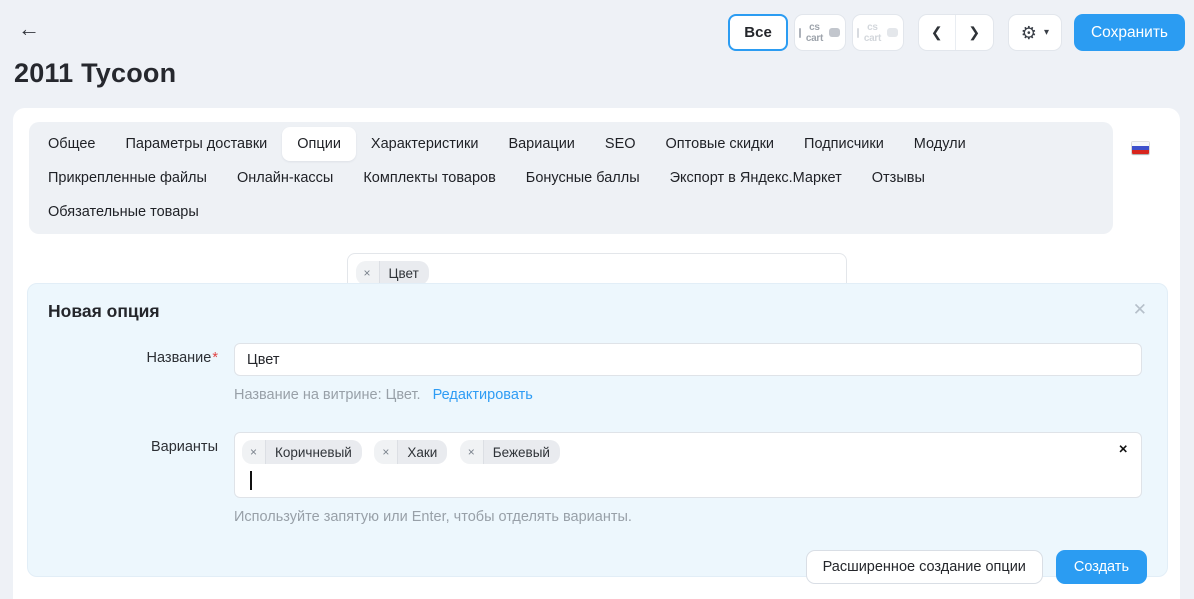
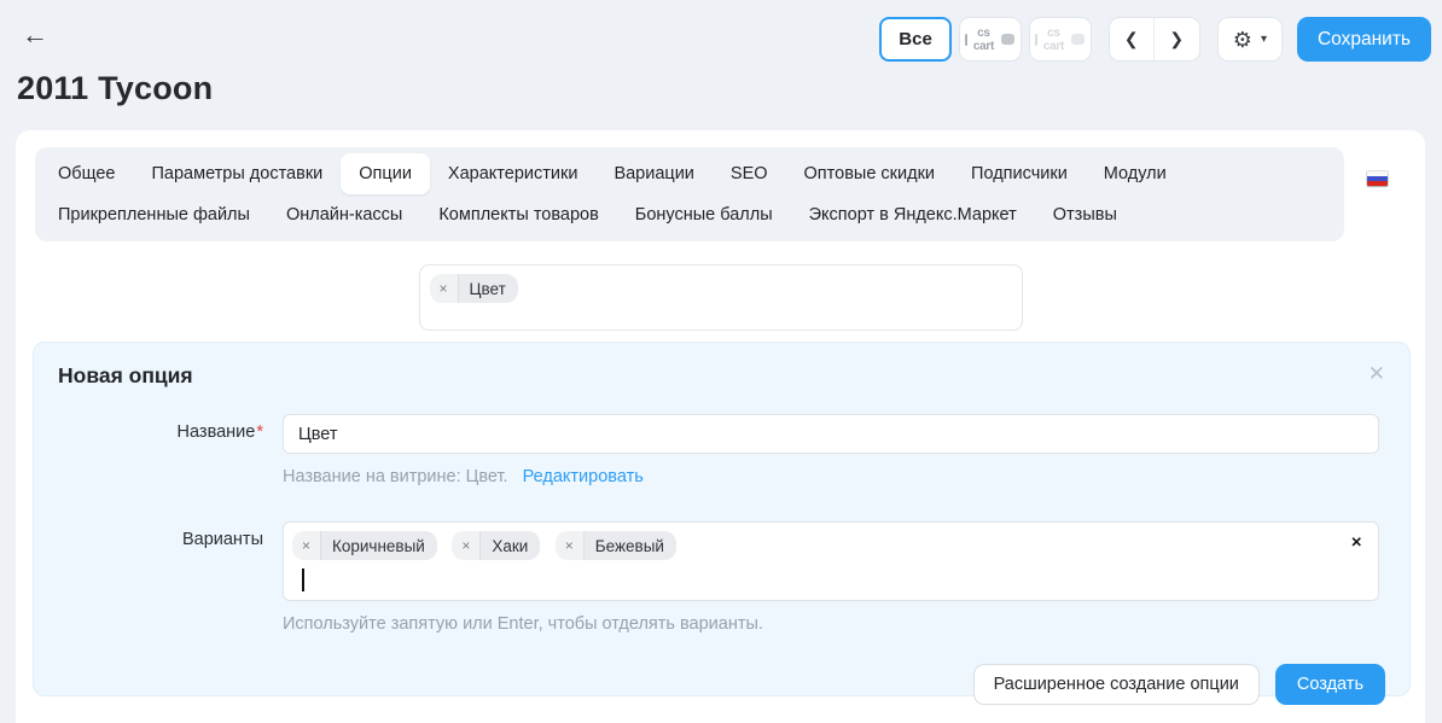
  ←
  2011 Tycoon
  Все
  cs cart
  cs cart
  ❮
  ❯
  ⚙
  ▾
  Сохранить
  Общее
  Параметры доставки
  Опции
  Характеристики
  Вариации
  SEO
  Оптовые скидки
  Подписчики
  Модули
  Прикрепленные файлы
  Онлайн-кассы
  Комплекты товаров
  Бонусные баллы
  Экспорт в Яндекс.Маркет
  Отзывы
- Обязательные товары
  ×
  Цвет
  Новая опция
  ✕
  Название*
  Цвет
  Название на витрине: Цвет. Редактировать
  Варианты
  ×
  Коричневый
  ×
  Хаки
  ×
  Бежевый
  ✕
  Используйте запятую или Enter, чтобы отделять варианты.
  Расширенное создание опции
  Создать
